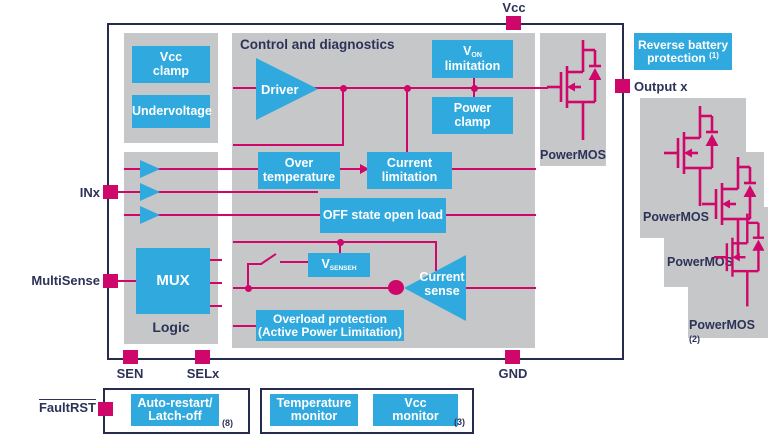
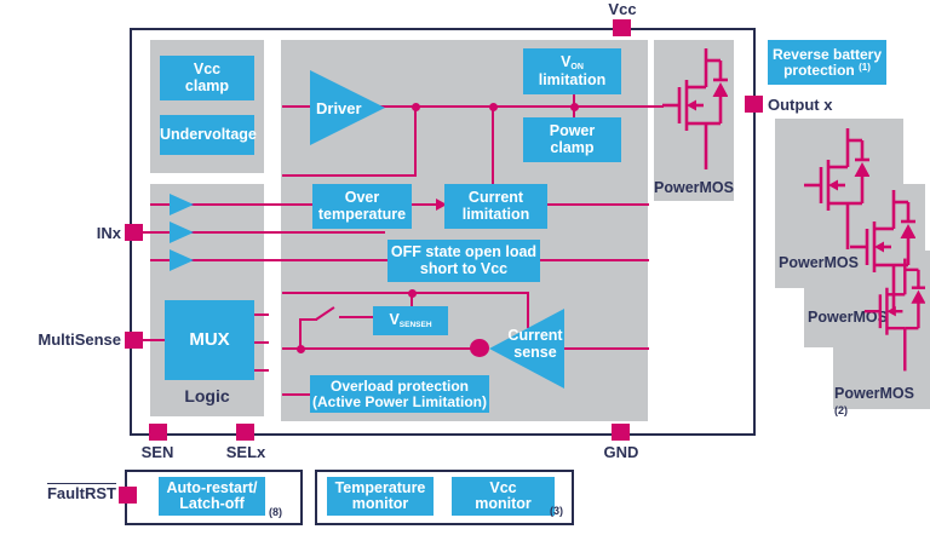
  Vcc
  clamp
  Undervoltage
- Control and diagnostics
  MUX
  Logic
  Driver
  limitation
  Power
  clamp
  Over
  temperature
  Current
  limitation
  OFF state open load
+ short to Vcc
  Current
  sense
  Overload protection
  (Active Power Limitation)
  PowerMOS
  PowerMOS
  PowerMOS
  PowerMOS (2)
  Reverse battery
  protection (1)
  Vcc
  INx
  MultiSense
  Output x
  SEN
  SELx
  GND
  Auto-restart/
  Latch-off
  (8)
  FaultRST
  Temperature
  monitor
  Vcc
  monitor
  (3)
